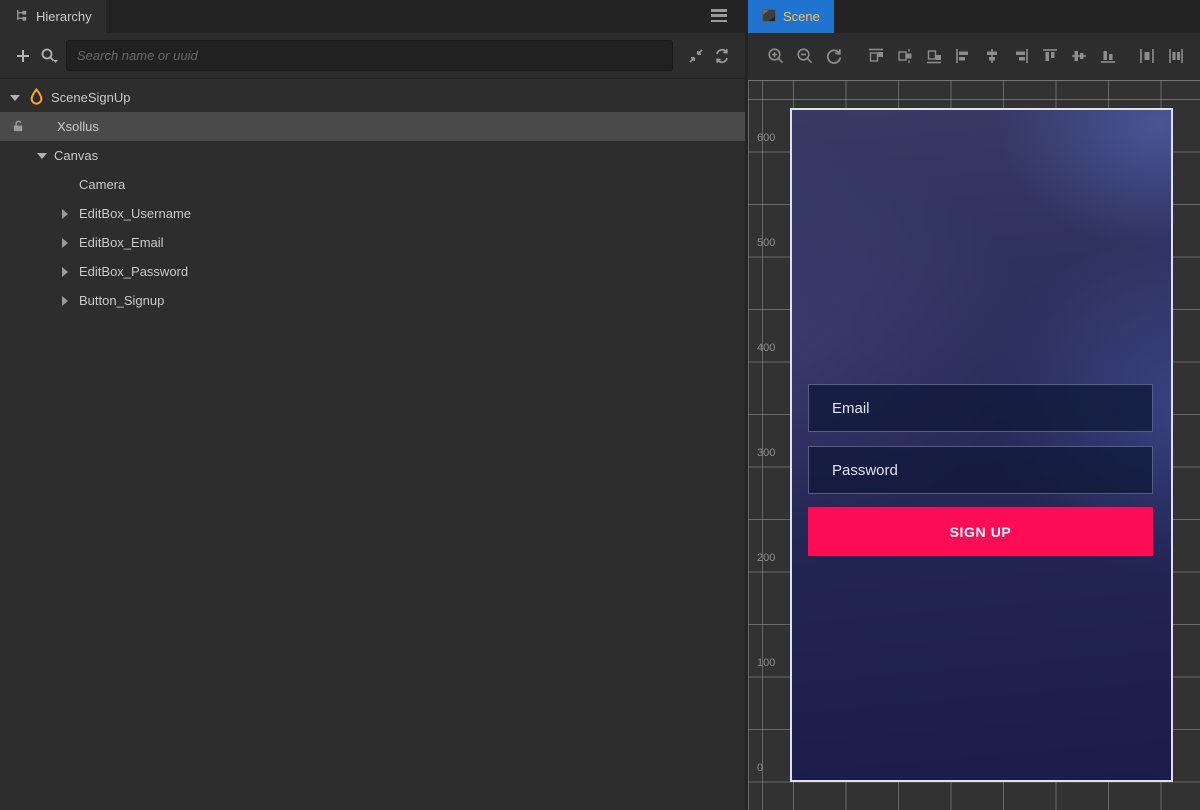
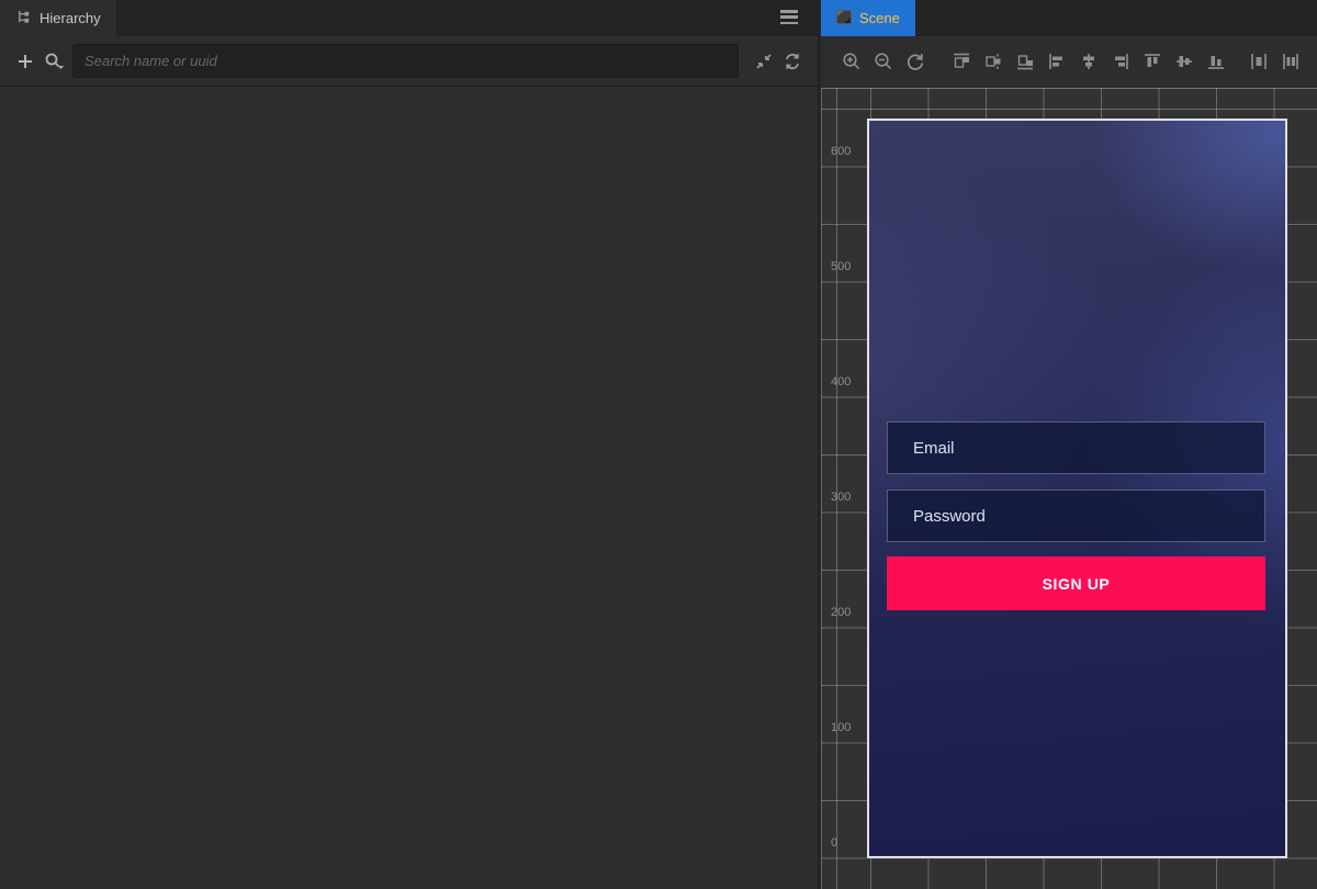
  Hierarchy
  Search name or uuid
- SceneSignUp
- Xsollus
- Canvas
- Camera
- EditBox_Username
- EditBox_Email
- EditBox_Password
- Button_Signup
  Scene
  600
  500
  400
  300
  200
  100
  0
  Email
  Password
  SIGN UP
